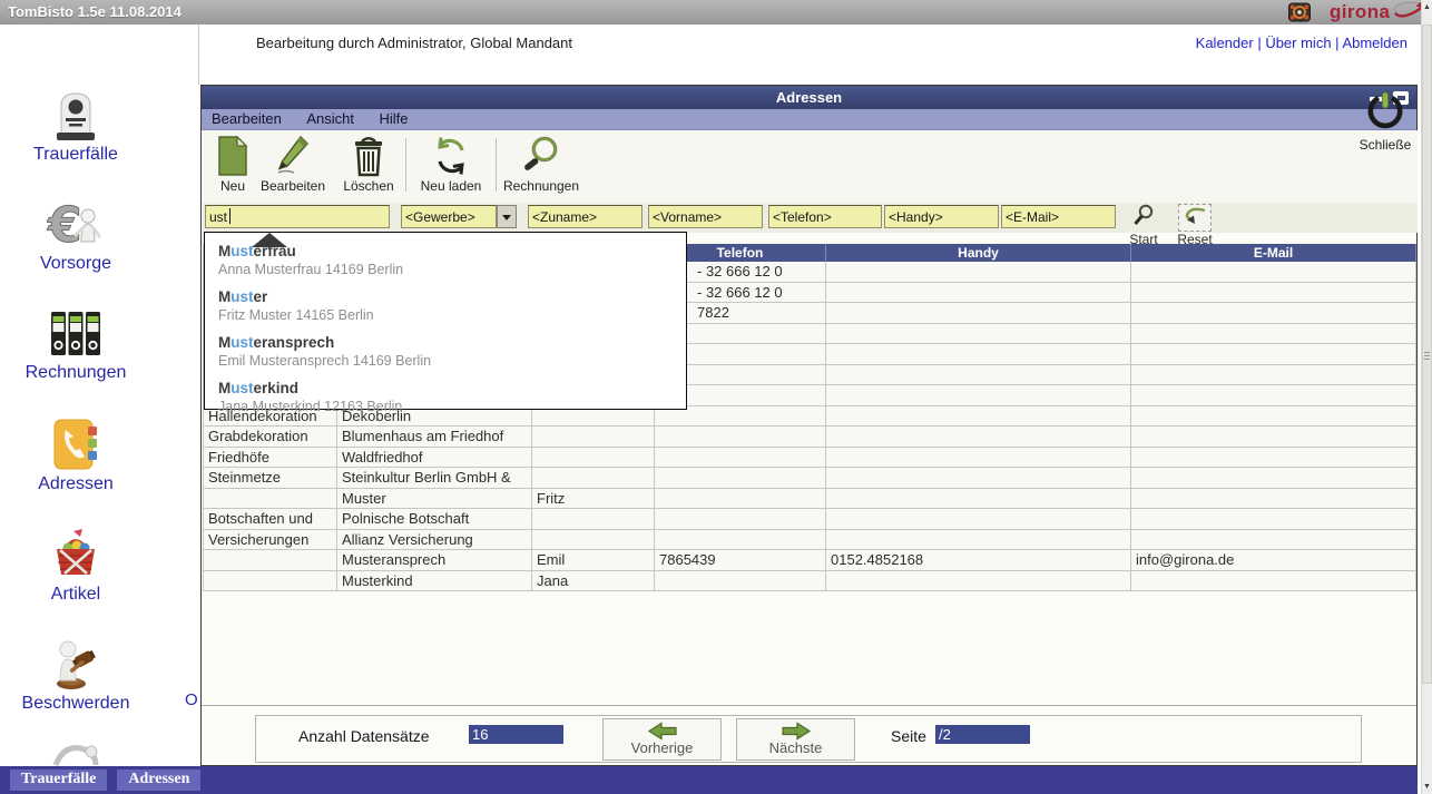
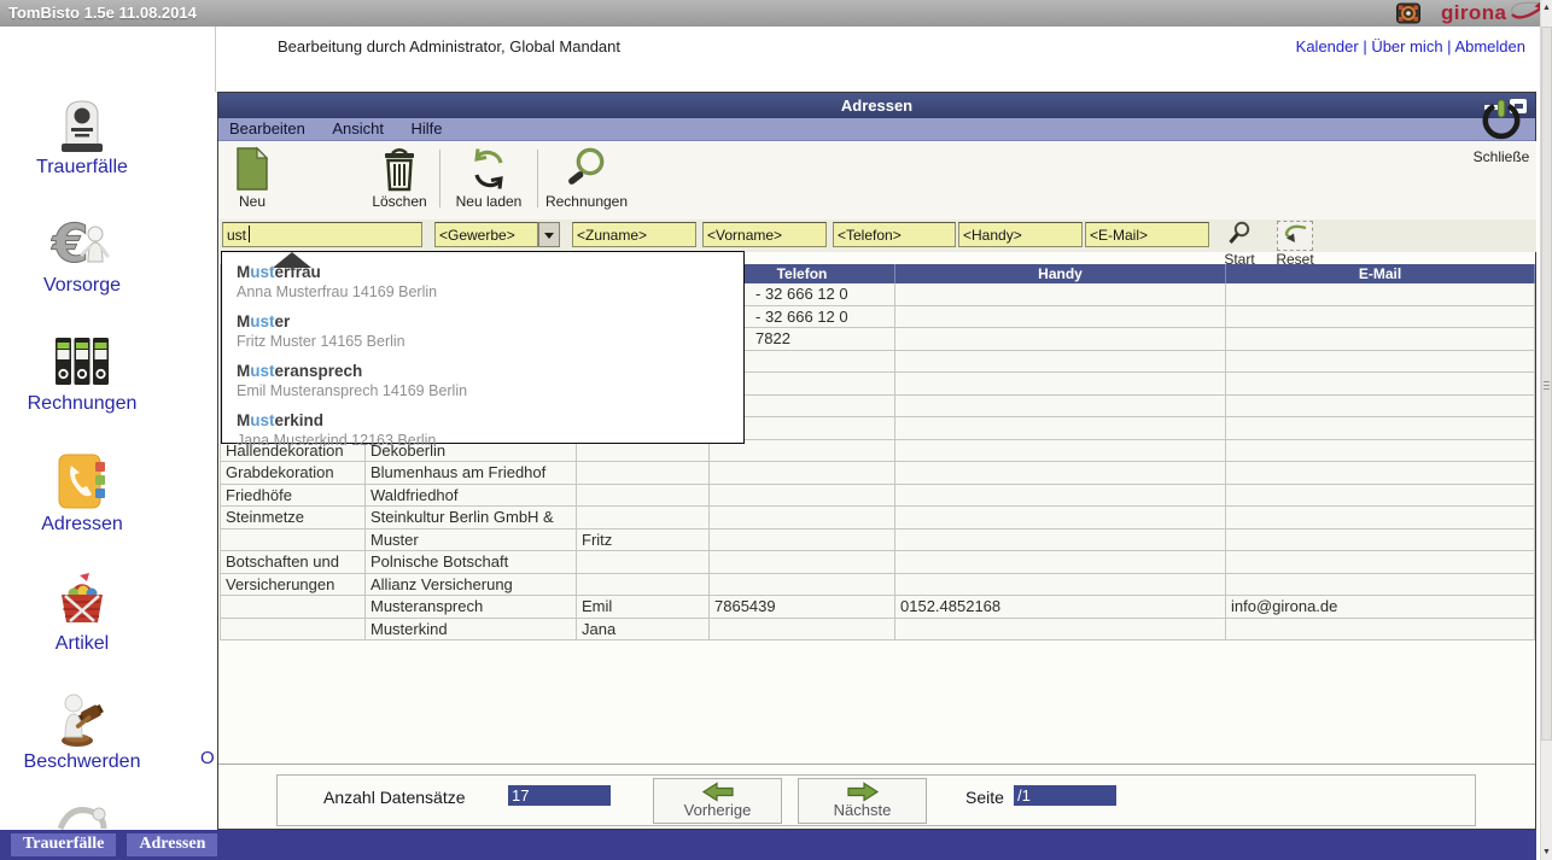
  TomBisto 1.5e 11.08.2014
  girona
  Bearbeitung durch Administrator, Global Mandant
  Kalender | Über mich | Abmelden
  Trauerfälle
  €
  Vorsorge
  Rechnungen
  Adressen
  Artikel
  Beschwerden
  O
  Adressen
  Bearbeiten Ansicht Hilfe
  Neu
- Bearbeiten
  Löschen
  Neu laden
  Rechnungen
  Schließe
  ust
  <Gewerbe>
  <Zuname>
  <Vorname>
  <Telefon>
  <Handy>
  <E-Mail>
  Start
  Reset
  Telefon
  Handy
  E-Mail
  - 32 666 12 0
  - 32 666 12 0
  7822
  Hallendekoration
  Dekoberlin
  Grabdekoration
  Blumenhaus am Friedhof
  Friedhöfe
  Waldfriedhof
  Steinmetze
  Steinkultur Berlin GmbH &
  Muster
  Fritz
  Botschaften und
  Polnische Botschaft
  Versicherungen
  Allianz Versicherung
  Musteransprech
  Emil
  7865439
  0152.4852168
  info@girona.de
  Musterkind
  Jana
  Musterfrau
  Anna Musterfrau 14169 Berlin
  Muster
  Fritz Muster 14165 Berlin
  Musteransprech
  Emil Musteransprech 14169 Berlin
  Musterkind
  Jana Musterkind 12163 Berlin
  Anzahl Datensätze
- 16
+ 17
  Vorherige
  Nächste
  Seite
- /2
+ /1
  Trauerfälle Adressen
